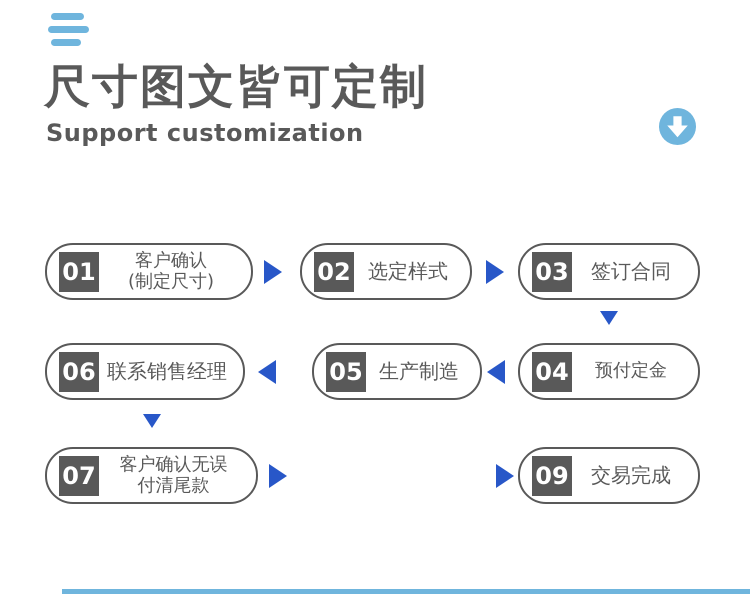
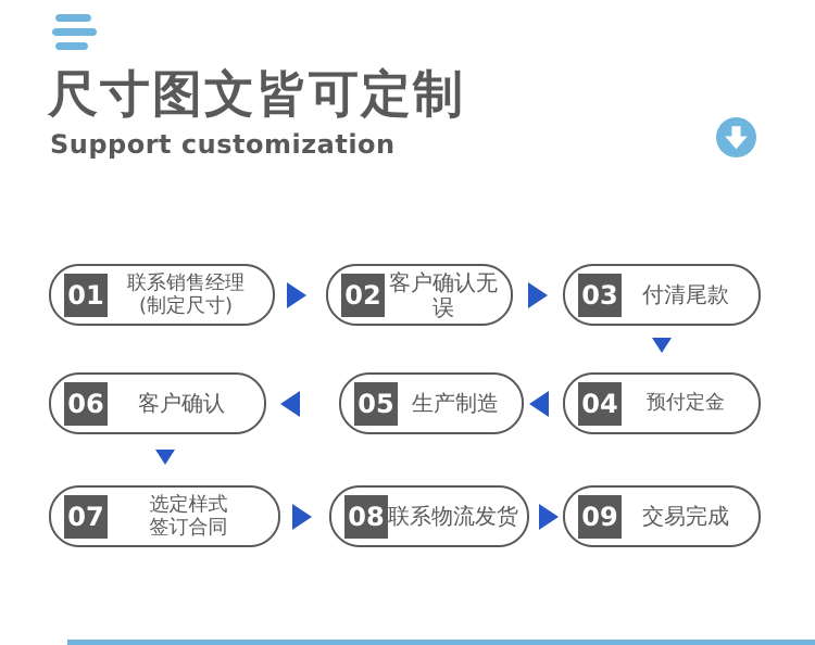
  尺寸图文皆可定制
  Support customization
  01
- 客户确认
+ 联系销售经理
  (制定尺寸)
  02
- 选定样式
+ 客户确认无误
  03
- 签订合同
+ 付清尾款
  04
  预付定金
  05
  生产制造
  06
- 联系销售经理
+ 客户确认
  07
- 客户确认无误
+ 选定样式
- 付清尾款
+ 签订合同
+ 08
+ 联系物流发货
  09
  交易完成
